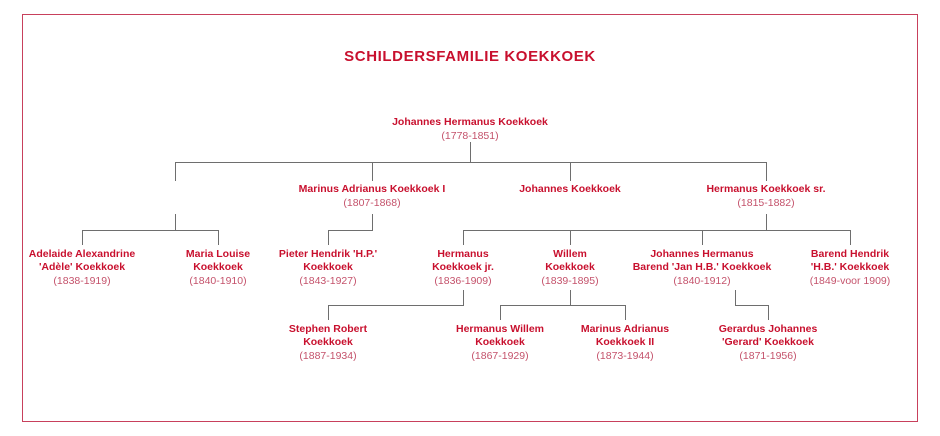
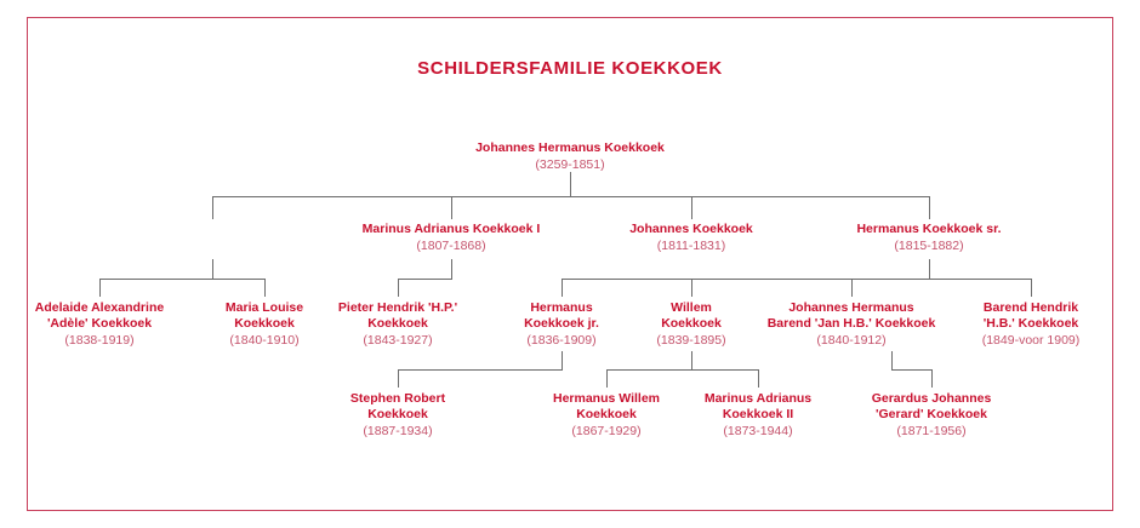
  SCHILDERSFAMILIE KOEKKOEK
  Johannes Hermanus Koekkoek
- (1778-1851)
+ (3259-1851)
  Marinus Adrianus Koekkoek I
  (1807-1868)
  Johannes Koekkoek
+ (1811-1831)
  Hermanus Koekkoek sr.
  (1815-1882)
  Adelaide Alexandrine
  'Adèle' Koekkoek
  (1838-1919)
  Maria Louise
  Koekkoek
  (1840-1910)
  Pieter Hendrik 'H.P.'
  Koekkoek
  (1843-1927)
  Hermanus
  Koekkoek jr.
  (1836-1909)
  Willem
  Koekkoek
  (1839-1895)
  Johannes Hermanus
  Barend 'Jan H.B.' Koekkoek
  (1840-1912)
  Barend Hendrik
  'H.B.' Koekkoek
  (1849-voor 1909)
  Stephen Robert
  Koekkoek
  (1887-1934)
  Hermanus Willem
  Koekkoek
  (1867-1929)
  Marinus Adrianus
  Koekkoek II
  (1873-1944)
  Gerardus Johannes
  'Gerard' Koekkoek
  (1871-1956)
